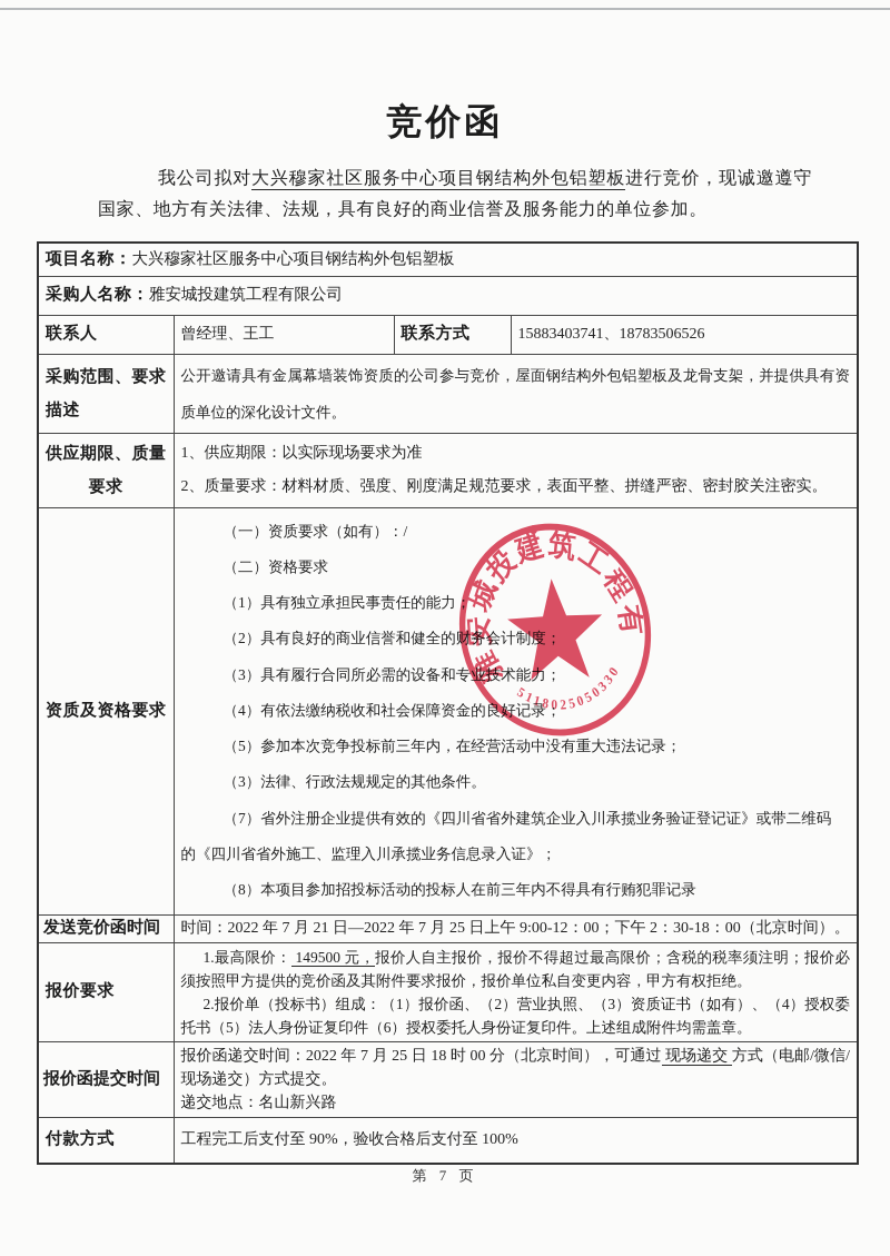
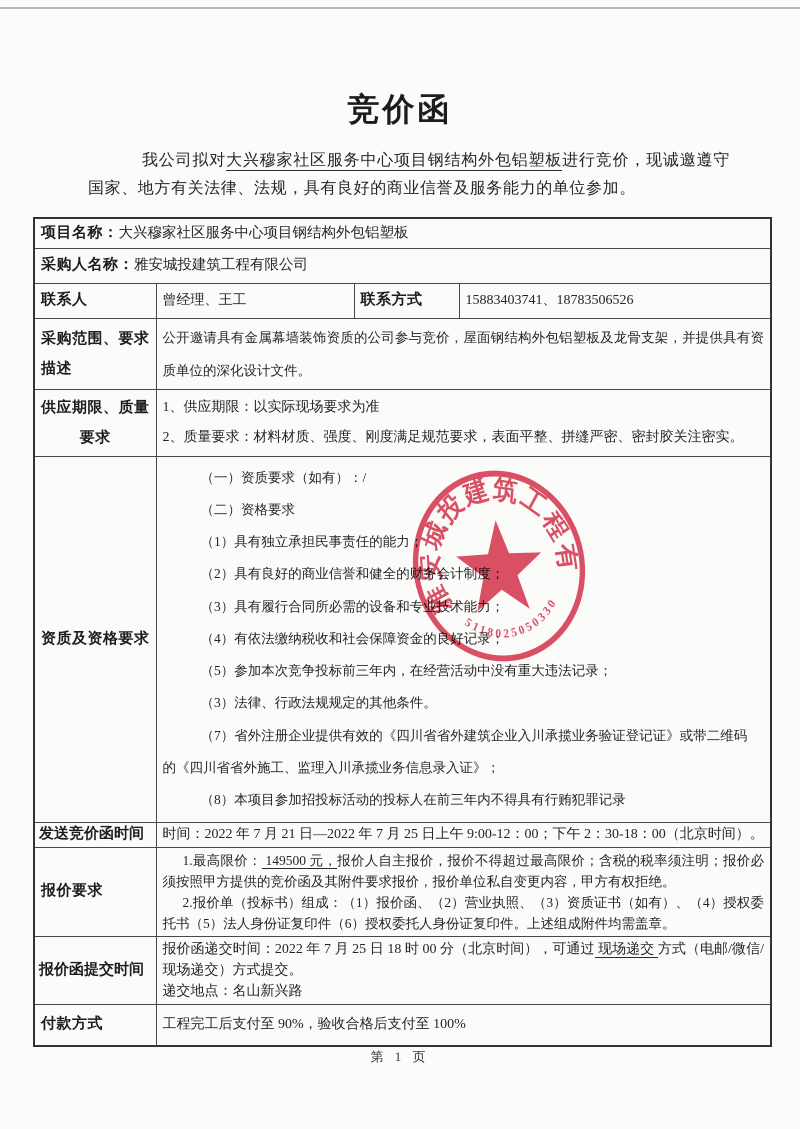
  竞价函
  我公司拟对大兴穆家社区服务中心项目钢结构外包铝塑板进行竞价，现诚邀遵守国家、地方有关法律、法规，具有良好的商业信誉及服务能力的单位参加。
  项目名称：大兴穆家社区服务中心项目钢结构外包铝塑板
  采购人名称：雅安城投建筑工程有限公司
  联系人	曾经理、王工	联系方式	15883403741、18783506526
  采购范围、要求 描述	公开邀请具有金属幕墙装饰资质的公司参与竞价，屋面钢结构外包铝塑板及龙骨支架，并提供具有资质单位的深化设计文件。
  供应期限、质量 要求	1、供应期限：以实际现场要求为准 2、质量要求：材料材质、强度、刚度满足规范要求，表面平整、拼缝严密、密封胶关注密实。
  资质及资格要求	（一）资质要求（如有）：/（二）资格要求（1）具有独立承担民事责任的能力；（2）具有良好的商业信誉和健全的财务会计制度；（3）具有履行合同所必需的设备和专业技术能力；（4）有依法缴纳税收和社会保障资金的良好记录；（5）参加本次竞争投标前三年内，在经营活动中没有重大违法记录；（3）法律、行政法规规定的其他条件。（7）省外注册企业提供有效的《四川省省外建筑企业入川承揽业务验证登记证》或带二维码的《四川省省外施工、监理入川承揽业务信息录入证》；（8）本项目参加招投标活动的投标人在前三年内不得具有行贿犯罪记录
  发送竞价函时间	时间：2022 年 7 月 21 日—2022 年 7 月 25 日上午 9:00-12：00；下午 2：30-18：00（北京时间）。
  报价要求	1.最高限价： 149500 元，报价人自主报价，报价不得超过最高限价；含税的税率须注明；报价必须按照甲方提供的竞价函及其附件要求报价，报价单位私自变更内容，甲方有权拒绝。 2.报价单（投标书）组成：（1）报价函、（2）营业执照、（3）资质证书（如有）、（4）授权委托书（5）法人身份证复印件（6）授权委托人身份证复印件。上述组成附件均需盖章。
  报价函提交时间	报价函递交时间：2022 年 7 月 25 日 18 时 00 分（北京时间），可通过 现场递交 方式（电邮/微信/现场递交）方式提交。 递交地点：名山新兴路
  付款方式	工程完工后支付至 90%，验收合格后支付至 100%
- 第 7 页
+ 第 1 页
